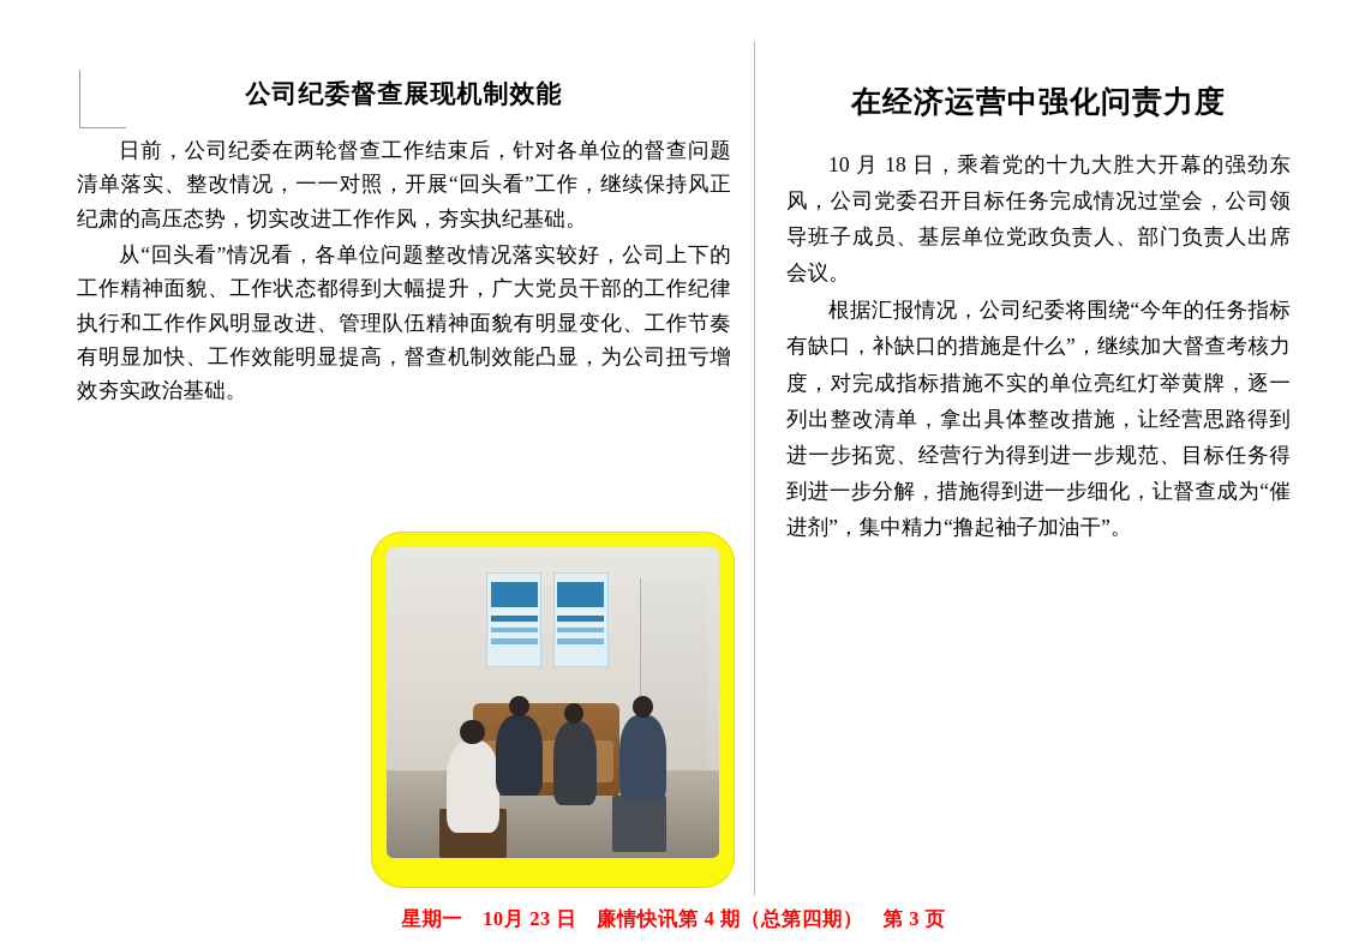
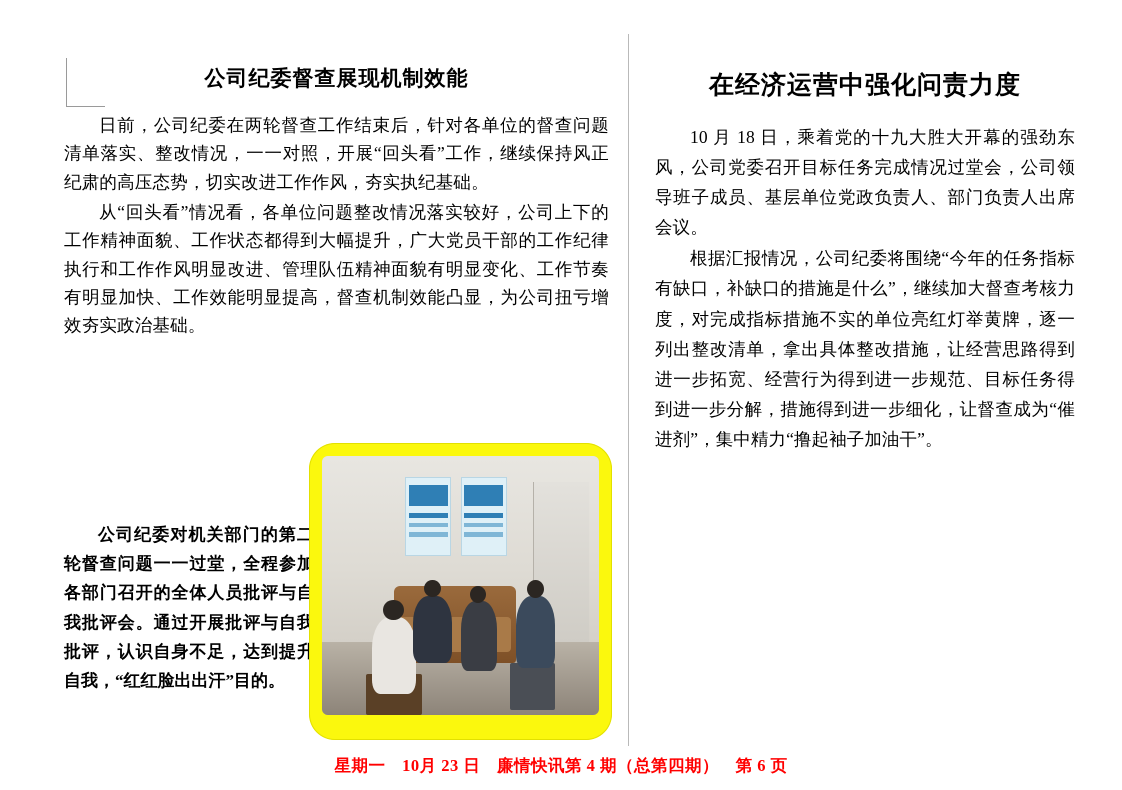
  公司纪委督查展现机制效能
  日前，公司纪委在两轮督查工作结束后，针对各单位的督查问题清单落实、整改情况，一一对照，开展“回头看”工作，继续保持风正纪肃的高压态势，切实改进工作作风，夯实执纪基础。
  从“回头看”情况看，各单位问题整改情况落实较好，公司上下的工作精神面貌、工作状态都得到大幅提升，广大党员干部的工作纪律执行和工作作风明显改进、管理队伍精神面貌有明显变化、工作节奏有明显加快、工作效能明显提高，督查机制效能凸显，为公司扭亏增效夯实政治基础。
+ 公司纪委对机关部门的第二轮督查问题一一过堂，全程参加各部门召开的全体人员批评与自我批评会。通过开展批评与自我批评，认识自身不足，达到提升自我，“红红脸出出汗”目的。
  在经济运营中强化问责力度
  10 月 18 日，乘着党的十九大胜大开幕的强劲东风，公司党委召开目标任务完成情况过堂会，公司领导班子成员、基层单位党政负责人、部门负责人出席会议。
  根据汇报情况，公司纪委将围绕“今年的任务指标有缺口，补缺口的措施是什么”，继续加大督查考核力度，对完成指标措施不实的单位亮红灯举黄牌，逐一列出整改清单，拿出具体整改措施，让经营思路得到进一步拓宽、经营行为得到进一步规范、目标任务得到进一步分解，措施得到进一步细化，让督查成为“催进剂”，集中精力“撸起袖子加油干”。
- 星期一 10月 23 日 廉情快讯第 4 期（总第四期） 第 3 页
+ 星期一 10月 23 日 廉情快讯第 4 期（总第四期） 第 6 页
